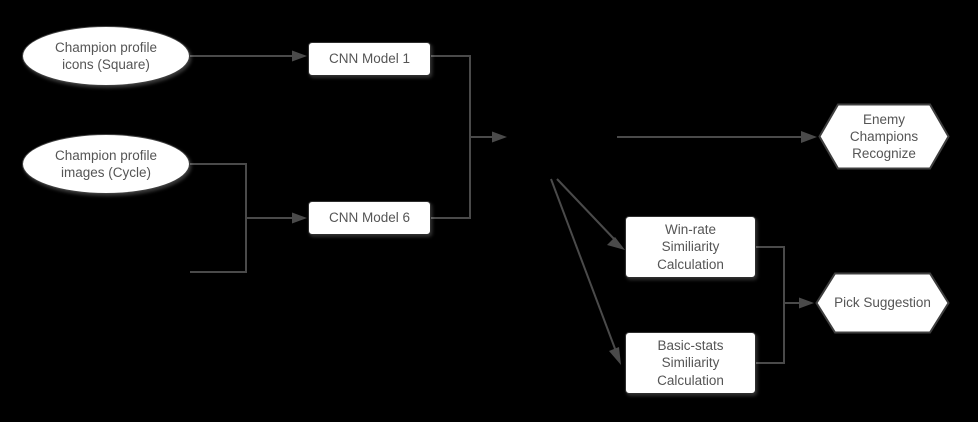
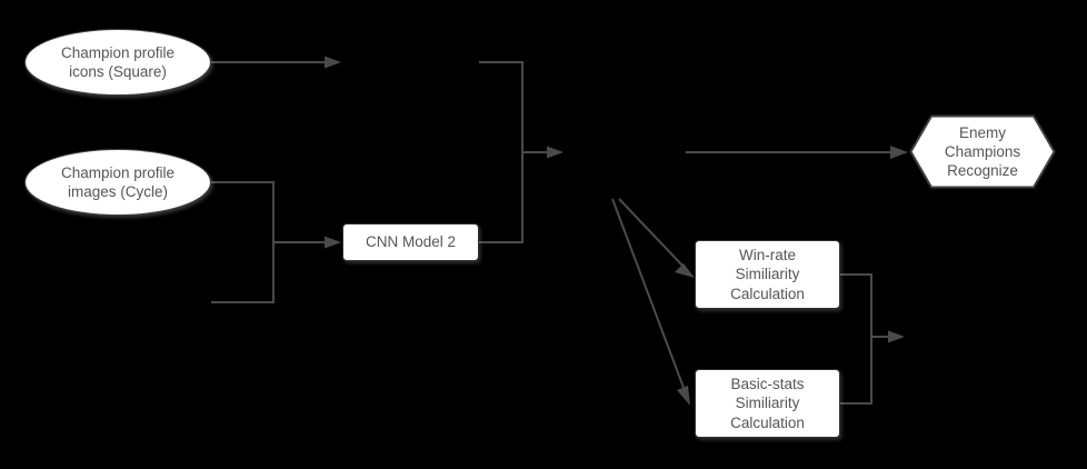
  Champion profile
  icons (Square)
  Champion profile
  images (Cycle)
- CNN Model 1
- CNN Model 6
+ CNN Model 2
  Win-rate
  Similiarity
  Calculation
  Basic-stats
  Similiarity
  Calculation
  Enemy
  Champions
  Recognize
- Pick Suggestion
